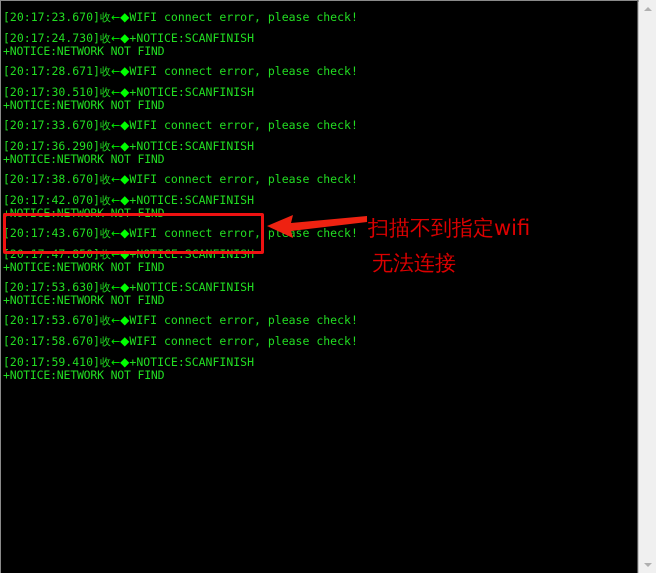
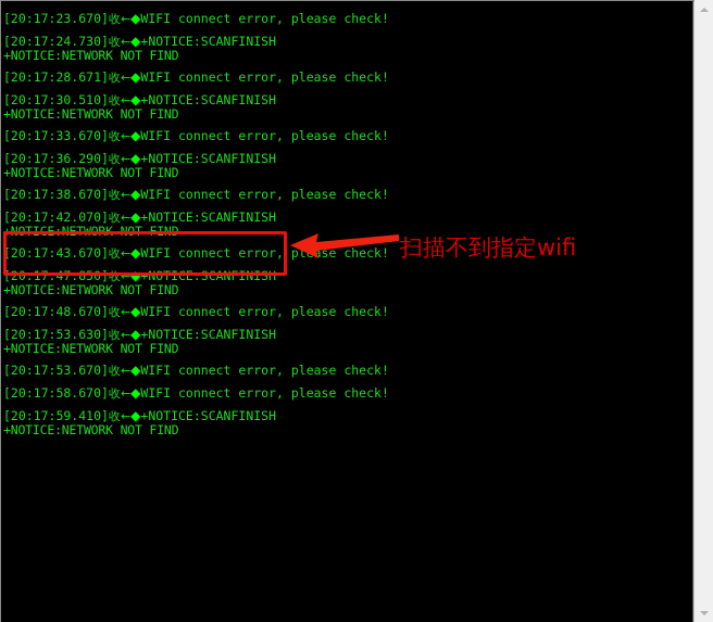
  [20:17:23.670]收←◆WIFI connect error, please check!
  [20:17:24.730]收←◆+NOTICE:SCANFINISH
  +NOTICE:NETWORK NOT FIND
  [20:17:28.671]收←◆WIFI connect error, please check!
  [20:17:30.510]收←◆+NOTICE:SCANFINISH
  +NOTICE:NETWORK NOT FIND
  [20:17:33.670]收←◆WIFI connect error, please check!
  [20:17:36.290]收←◆+NOTICE:SCANFINISH
  +NOTICE:NETWORK NOT FIND
  [20:17:38.670]收←◆WIFI connect error, please check!
  [20:17:42.070]收←◆+NOTICE:SCANFINISH
  +NOTICE:NETWORK NOT FIND
  [20:17:43.670]收←◆WIFI connect error, plase check!
  [20:17:47.850]收←◆+NOTICE:SCANFINISH
  +NOTICE:NETWORK NOT FIND
+ [20:17:48.670]收←◆WIFI connect error, please check!
  [20:17:53.630]收←◆+NOTICE:SCANFINISH
  +NOTICE:NETWORK NOT FIND
  [20:17:53.670]收←◆WIFI connect error, please check!
  [20:17:58.670]收←◆WIFI connect error, please check!
  [20:17:59.410]收←◆+NOTICE:SCANFINISH
  +NOTICE:NETWORK NOT FIND
  扫描不到指定wifi
- 无法连接
